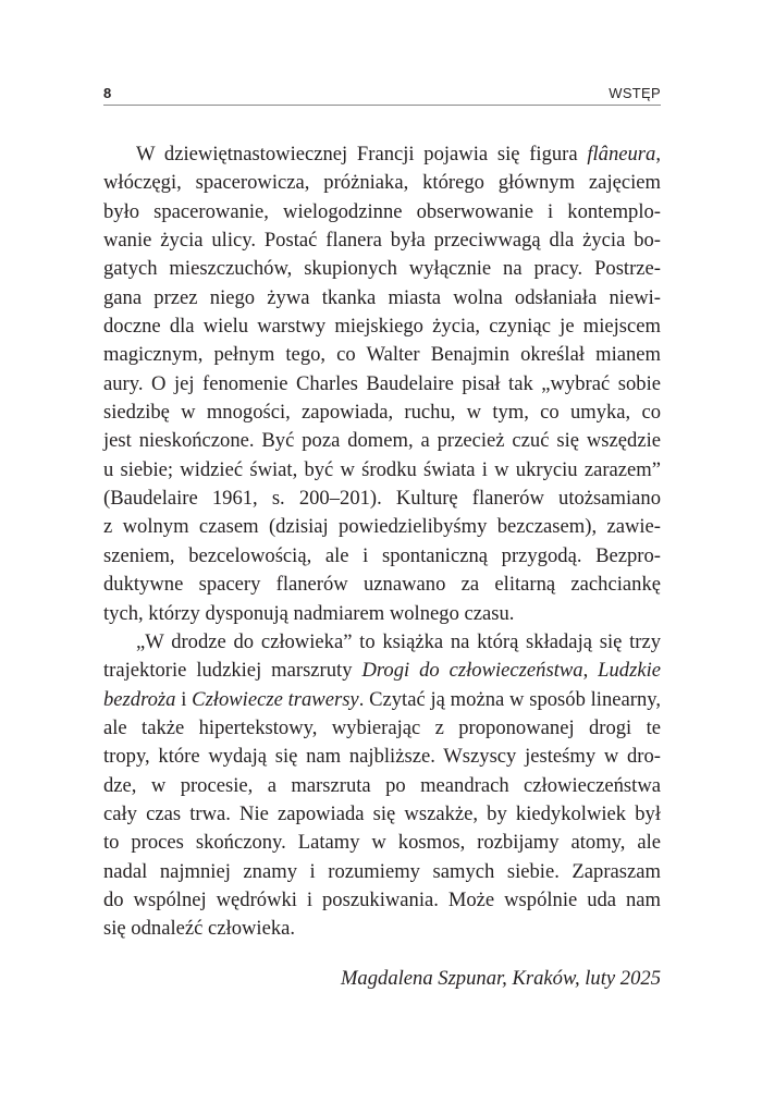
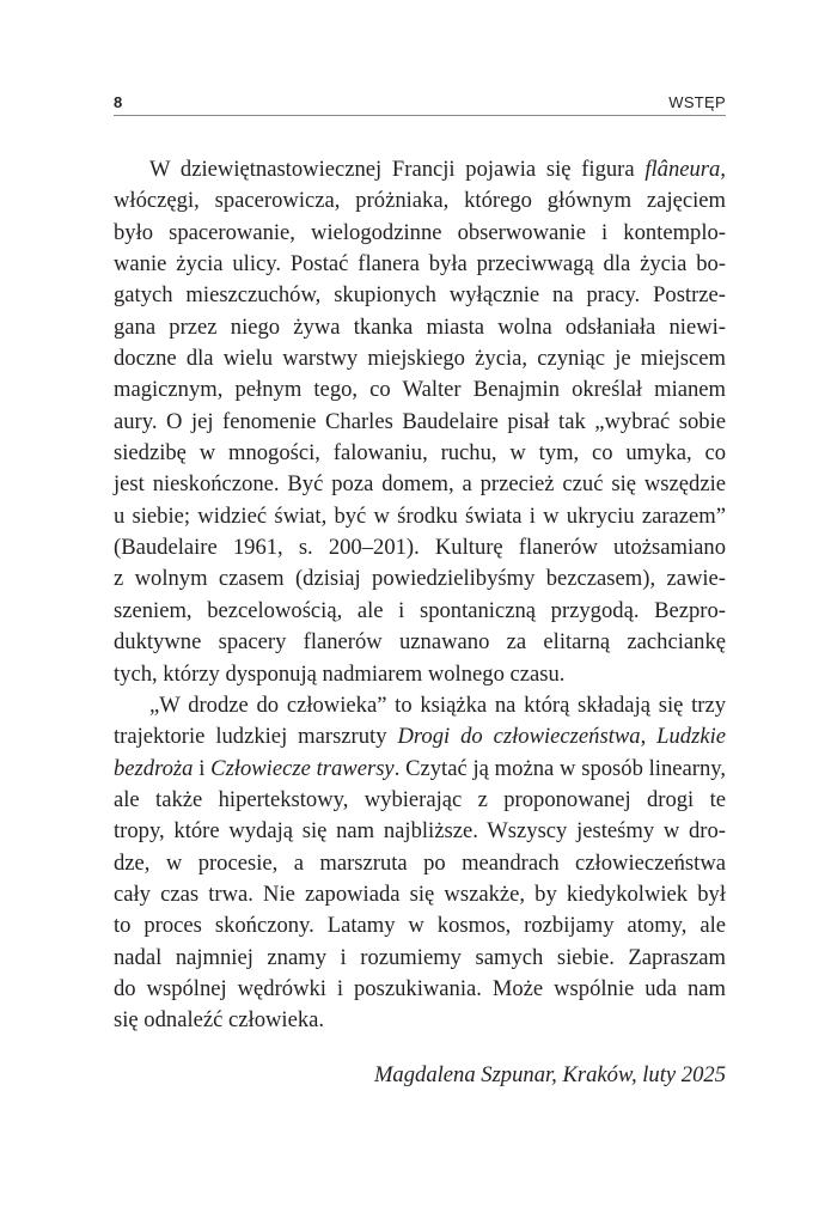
  8
  WSTĘP
  W dziewiętnastowiecznej Francji pojawia się figura flâneura,
  włóczęgi, spacerowicza, próżniaka, którego głównym zajęciem
  było spacerowanie, wielogodzinne obserwowanie i kontemplo-
  wanie życia ulicy. Postać flanera była przeciwwagą dla życia bo-
  gatych mieszczuchów, skupionych wyłącznie na pracy. Postrze-
  gana przez niego żywa tkanka miasta wolna odsłaniała niewi-
  doczne dla wielu warstwy miejskiego życia, czyniąc je miejscem
  magicznym, pełnym tego, co Walter Benajmin określał mianem
  aury. O jej fenomenie Charles Baudelaire pisał tak „wybrać sobie
- siedzibę w mnogości, zapowiada, ruchu, w tym, co umyka, co
+ siedzibę w mnogości, falowaniu, ruchu, w tym, co umyka, co
  jest nieskończone. Być poza domem, a przecież czuć się wszędzie
  u siebie; widzieć świat, być w środku świata i w ukryciu zarazem”
  (Baudelaire 1961, s. 200–201). Kulturę flanerów utożsamiano
  z wolnym czasem (dzisiaj powiedzielibyśmy bezczasem), zawie-
  szeniem, bezcelowością, ale i spontaniczną przygodą. Bezpro-
  duktywne spacery flanerów uznawano za elitarną zachciankę
  tych, którzy dysponują nadmiarem wolnego czasu.
  „W drodze do człowieka” to książka na którą składają się trzy
  trajektorie ludzkiej marszruty Drogi do człowieczeństwa, Ludzkie
  bezdroża i Człowiecze trawersy. Czytać ją można w sposób linearny,
  ale także hipertekstowy, wybierając z proponowanej drogi te
  tropy, które wydają się nam najbliższe. Wszyscy jesteśmy w dro-
  dze, w procesie, a marszruta po meandrach człowieczeństwa
  cały czas trwa. Nie zapowiada się wszakże, by kiedykolwiek był
  to proces skończony. Latamy w kosmos, rozbijamy atomy, ale
  nadal najmniej znamy i rozumiemy samych siebie. Zapraszam
  do wspólnej wędrówki i poszukiwania. Może wspólnie uda nam
  się odnaleźć człowieka.
  Magdalena Szpunar, Kraków, luty 2025
